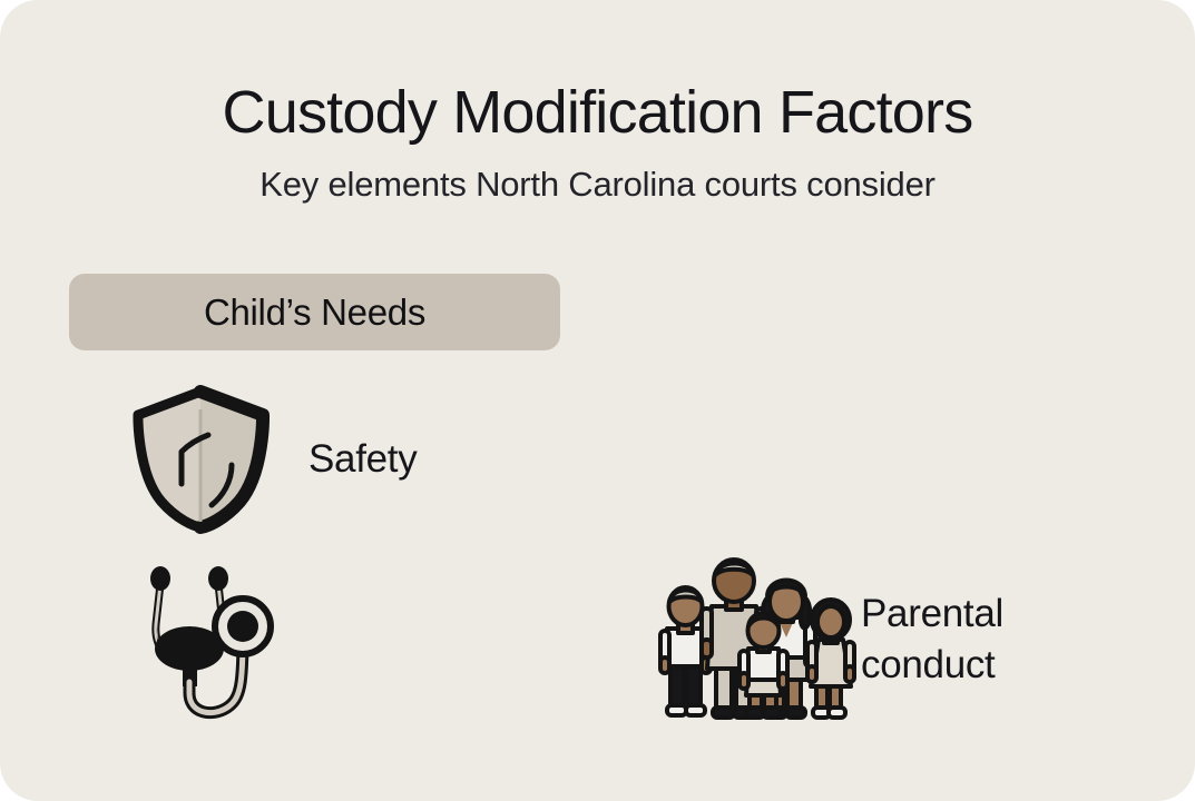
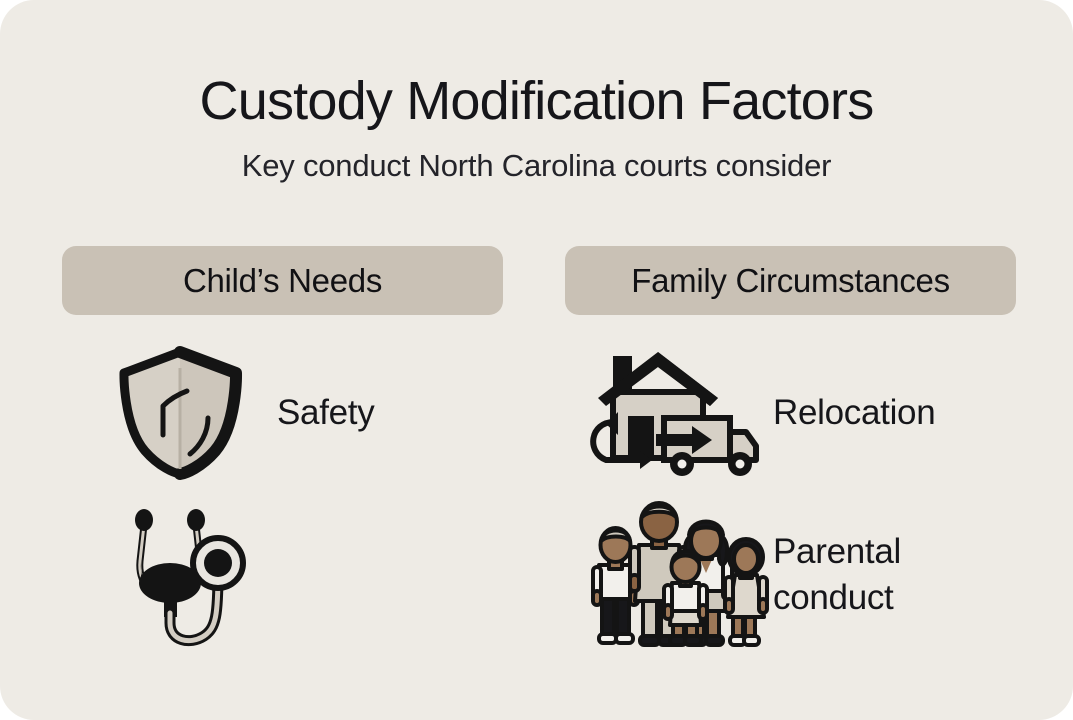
  Custody Modification Factors
- Key elements North Carolina courts consider
+ Key conduct North Carolina courts consider
  Child’s Needs
+ Family Circumstances
  Safety
+ Relocation
  Parental conduct
